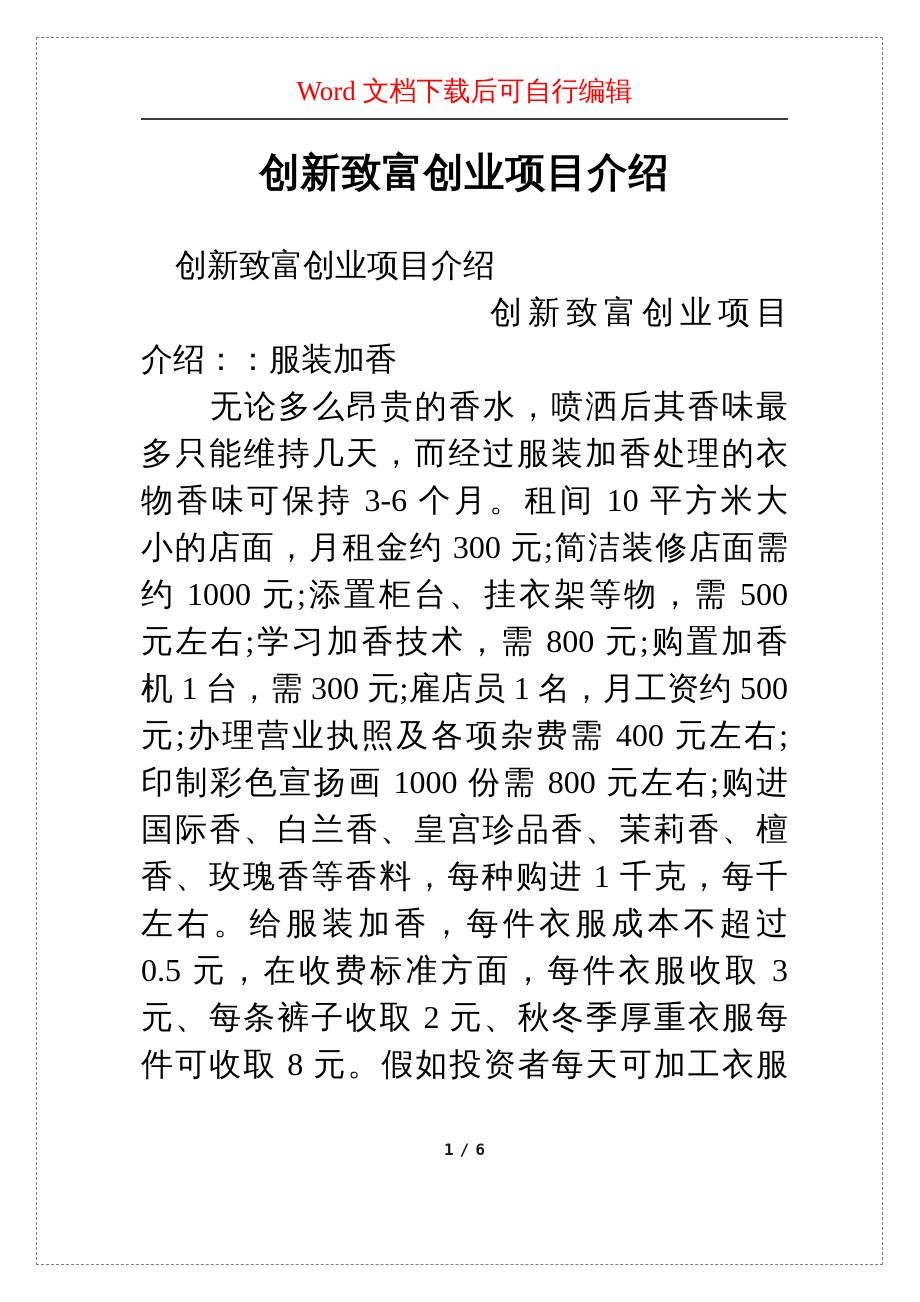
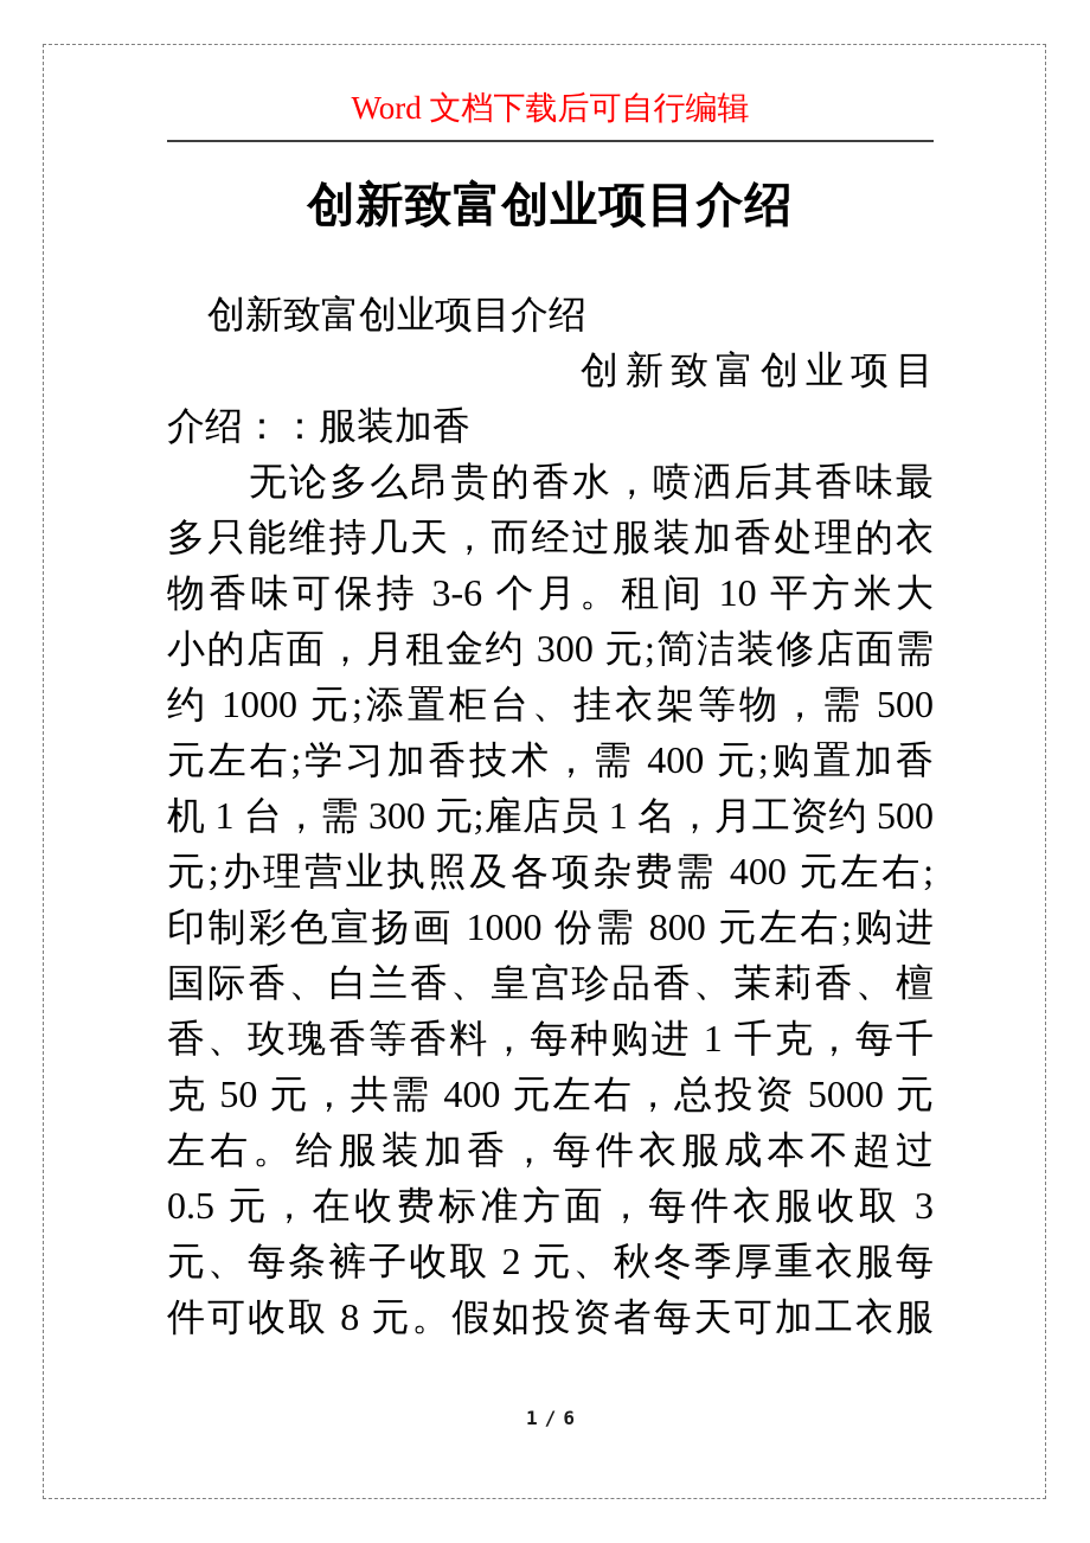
  Word 文档下载后可自行编辑
  创新致富创业项目介绍
  创新致富创业项目介绍
  创新致富创业项目
  介绍：：服装加香
  无论多么昂贵的香水，喷洒后其香味最
  多只能维持几天，而经过服装加香处理的衣
  物香味可保持 3-6 个月。租间 10 平方米大
  小的店面，月租金约 300 元;简洁装修店面需
  约 1000 元;添置柜台、挂衣架等物，需 500
- 元左右;学习加香技术，需 800 元;购置加香
+ 元左右;学习加香技术，需 400 元;购置加香
  机 1 台，需 300 元;雇店员 1 名，月工资约 500
  元;办理营业执照及各项杂费需 400 元左右;
  印制彩色宣扬画 1000 份需 800 元左右;购进
  国际香、白兰香、皇宫珍品香、茉莉香、檀
  香、玫瑰香等香料，每种购进 1 千克，每千
+ 克 50 元，共需 400 元左右，总投资 5000 元
  左右。给服装加香，每件衣服成本不超过
  0.5 元，在收费标准方面，每件衣服收取 3
  元、每条裤子收取 2 元、秋冬季厚重衣服每
  件可收取 8 元。假如投资者每天可加工衣服
  1 / 6
